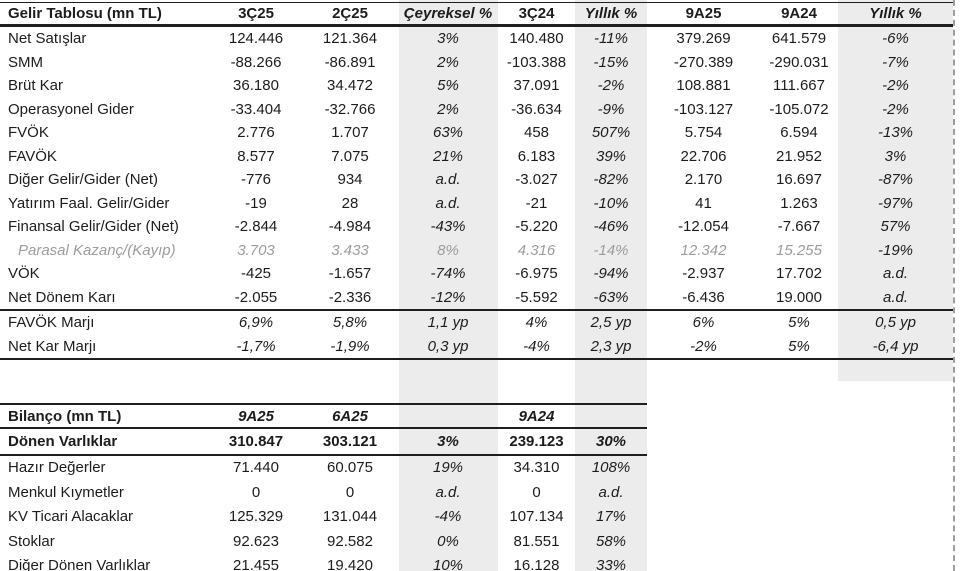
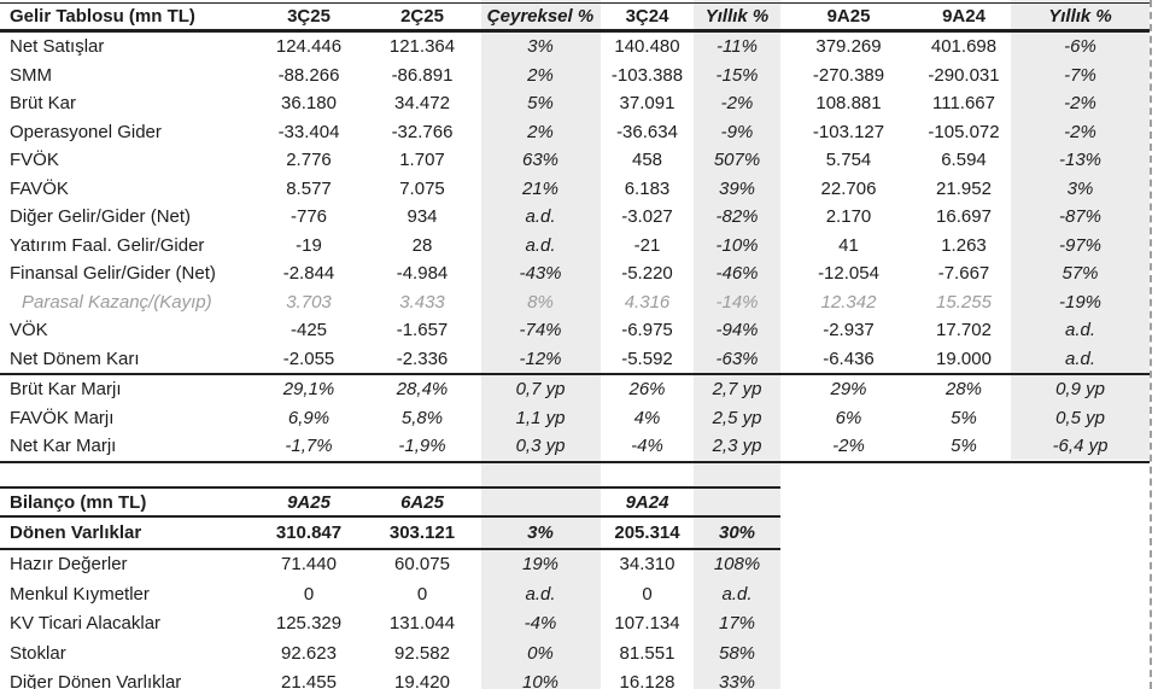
  Gelir Tablosu (mn TL)	3Ç25	2Ç25	Çeyreksel %	3Ç24	Yıllık %	9A25	9A24	Yıllık %
- Net Satışlar	124.446	121.364	3%	140.480	-11%	379.269	641.579	-6%
+ Net Satışlar	124.446	121.364	3%	140.480	-11%	379.269	401.698	-6%
  SMM	-88.266	-86.891	2%	-103.388	-15%	-270.389	-290.031	-7%
  Brüt Kar	36.180	34.472	5%	37.091	-2%	108.881	111.667	-2%
  Operasyonel Gider	-33.404	-32.766	2%	-36.634	-9%	-103.127	-105.072	-2%
  FVÖK	2.776	1.707	63%	458	507%	5.754	6.594	-13%
  FAVÖK	8.577	7.075	21%	6.183	39%	22.706	21.952	3%
  Diğer Gelir/Gider (Net)	-776	934	a.d.	-3.027	-82%	2.170	16.697	-87%
  Yatırım Faal. Gelir/Gider	-19	28	a.d.	-21	-10%	41	1.263	-97%
  Finansal Gelir/Gider (Net)	-2.844	-4.984	-43%	-5.220	-46%	-12.054	-7.667	57%
  Parasal Kazanç/(Kayıp)	3.703	3.433	8%	4.316	-14%	12.342	15.255	-19%
  VÖK	-425	-1.657	-74%	-6.975	-94%	-2.937	17.702	a.d.
  Net Dönem Karı	-2.055	-2.336	-12%	-5.592	-63%	-6.436	19.000	a.d.
+ Brüt Kar Marjı	29,1%	28,4%	0,7 yp	26%	2,7 yp	29%	28%	0,9 yp
  FAVÖK Marjı	6,9%	5,8%	1,1 yp	4%	2,5 yp	6%	5%	0,5 yp
  Net Kar Marjı	-1,7%	-1,9%	0,3 yp	-4%	2,3 yp	-2%	5%	-6,4 yp
  Bilanço (mn TL)	9A25	6A25		9A24
- Dönen Varlıklar	310.847	303.121	3%	239.123	30%
+ Dönen Varlıklar	310.847	303.121	3%	205.314	30%
  Hazır Değerler	71.440	60.075	19%	34.310	108%
  Menkul Kıymetler	0	0	a.d.	0	a.d.
  KV Ticari Alacaklar	125.329	131.044	-4%	107.134	17%
  Stoklar	92.623	92.582	0%	81.551	58%
  Diğer Dönen Varlıklar	21.455	19.420	10%	16.128	33%
